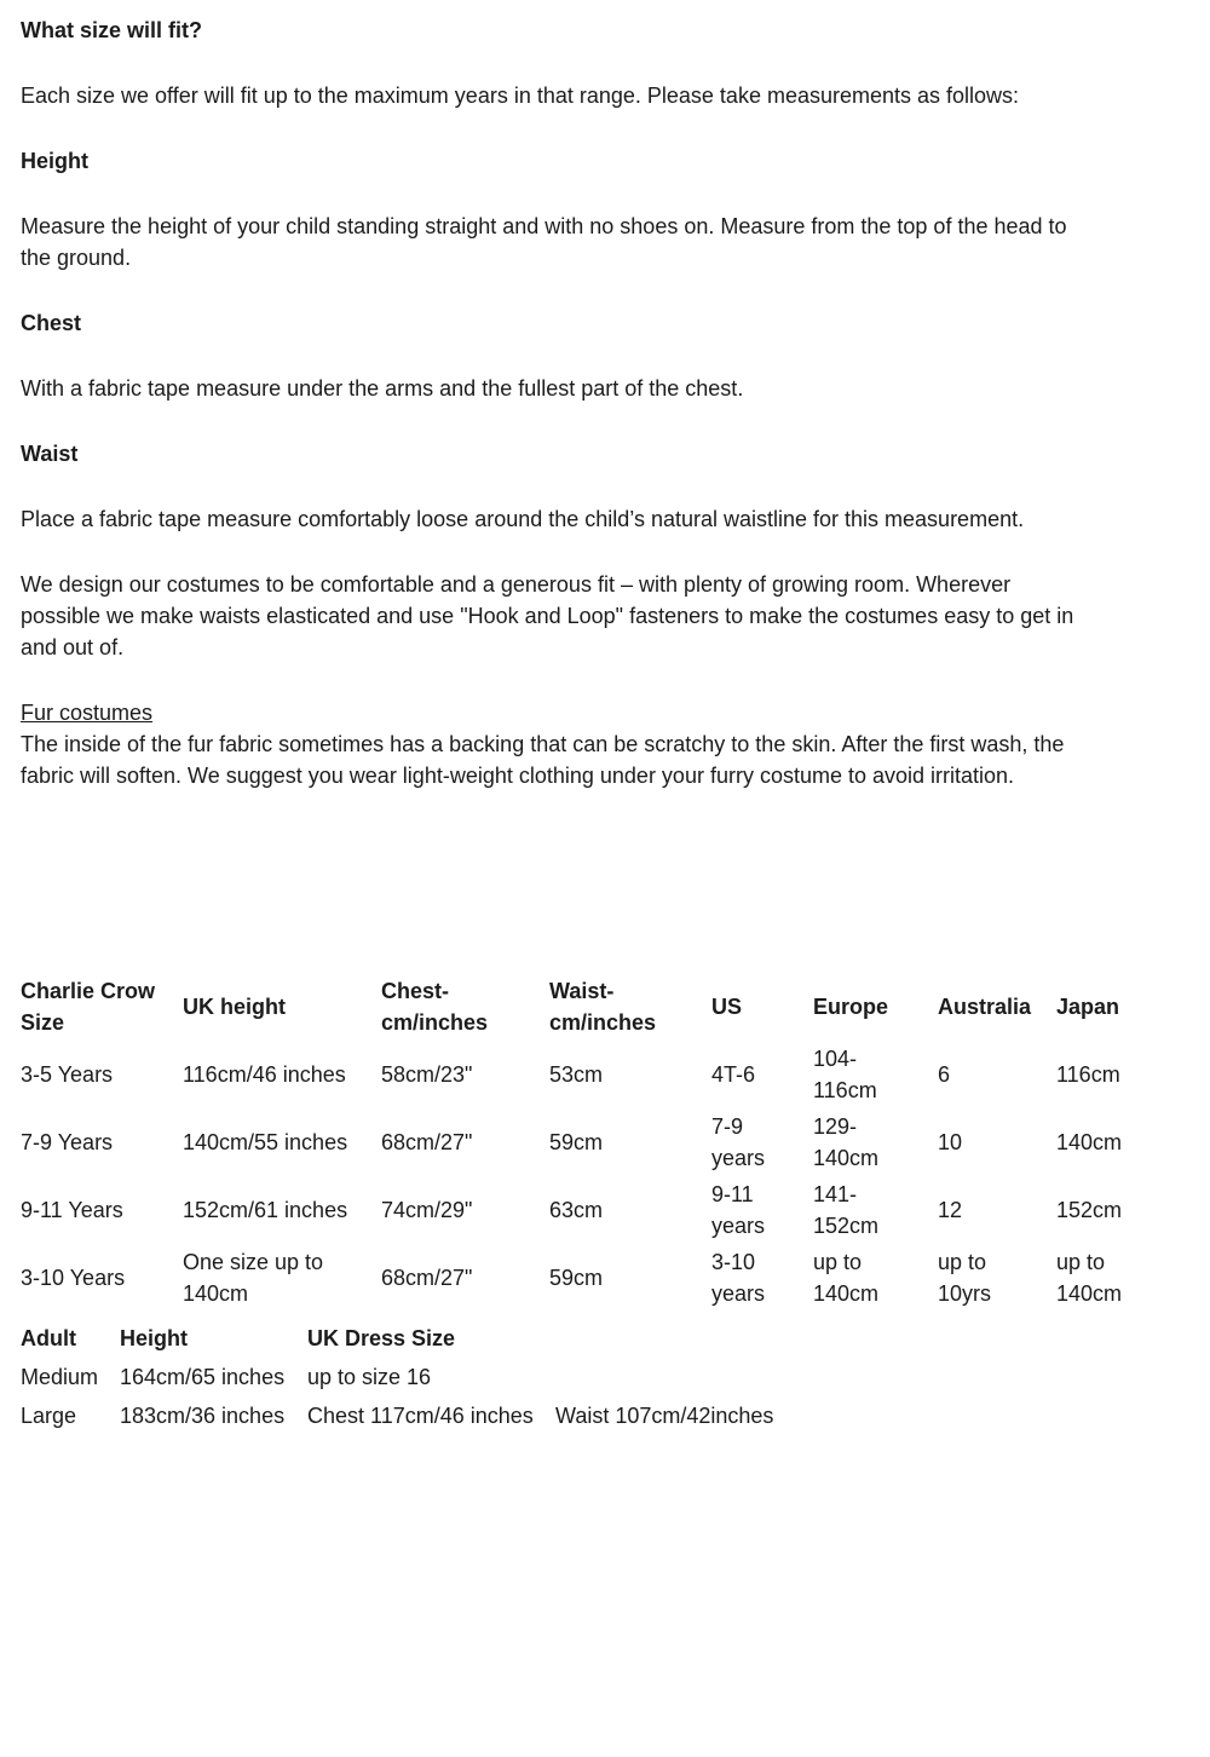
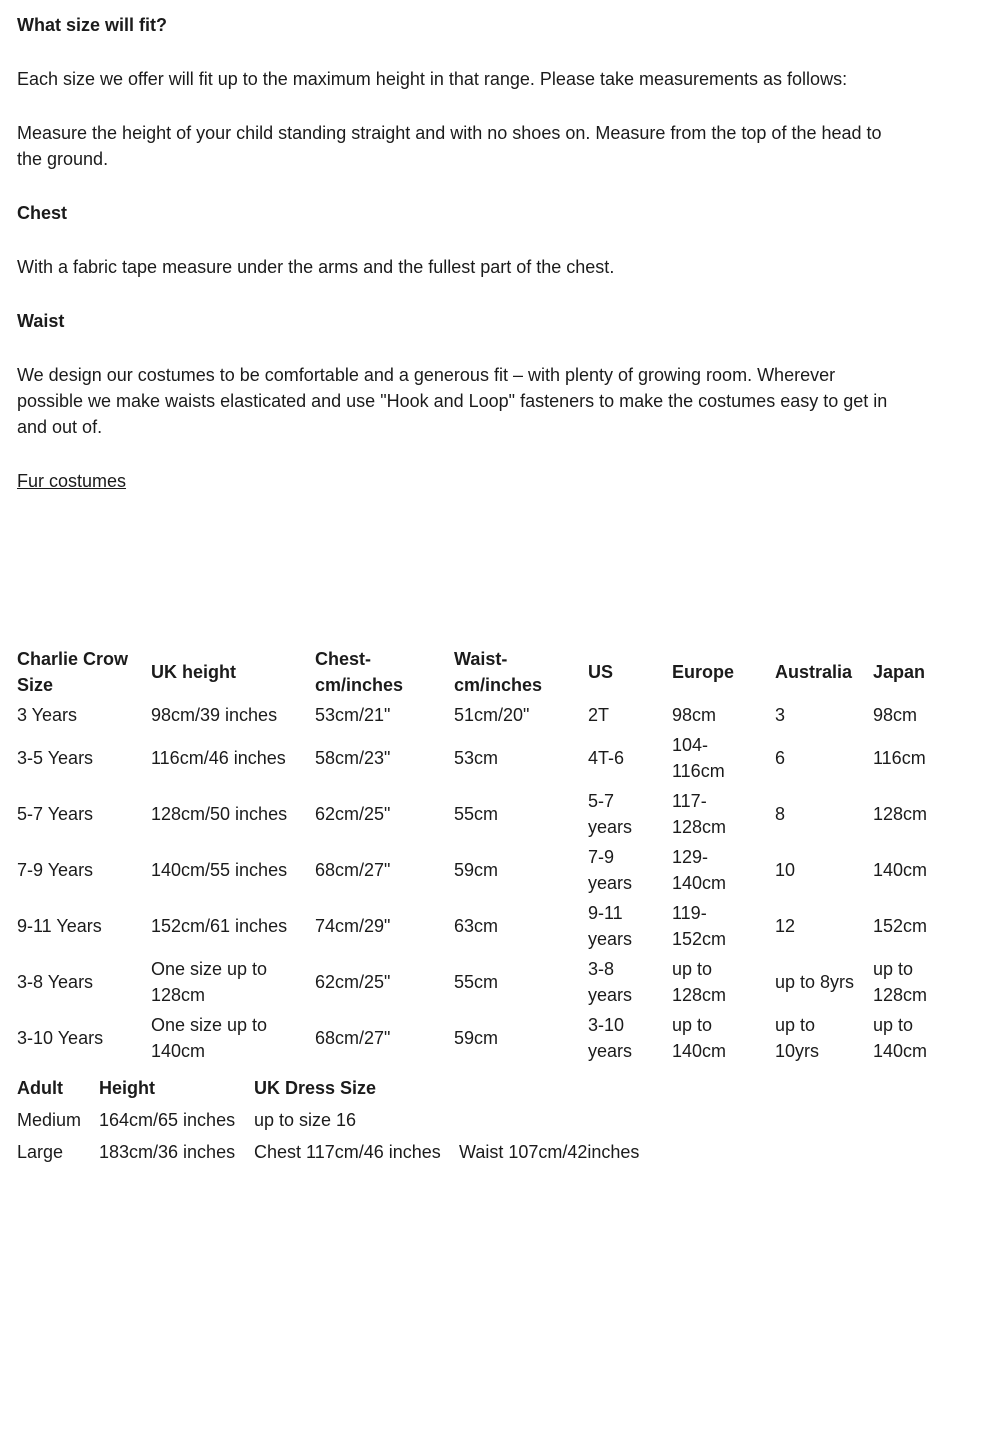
  What size will fit?
- Each size we offer will fit up to the maximum years in that range. Please take measurements as follows:
+ Each size we offer will fit up to the maximum height in that range. Please take measurements as follows:
- Height
  Measure the height of your child standing straight and with no shoes on. Measure from the top of the head to
  the ground.
  Chest
  With a fabric tape measure under the arms and the fullest part of the chest.
  Waist
- Place a fabric tape measure comfortably loose around the child’s natural waistline for this measurement.
  We design our costumes to be comfortable and a generous fit – with plenty of growing room. Wherever
  possible we make waists elasticated and use "Hook and Loop" fasteners to make the costumes easy to get in
  and out of.
  Fur costumes
- The inside of the fur fabric sometimes has a backing that can be scratchy to the skin. After the first wash, the
- fabric will soften. We suggest you wear light-weight clothing under your furry costume to avoid irritation.
  Charlie Crow Size	UK height	Chest- cm/inches	Waist- cm/inches	US	Europe	Australia	Japan
+ 3 Years	98cm/39 inches	53cm/21"	51cm/20"	2T	98cm	3	98cm
  3-5 Years	116cm/46 inches	58cm/23"	53cm	4T-6	104- 116cm	6	116cm
+ 5-7 Years	128cm/50 inches	62cm/25"	55cm	5-7 years	117- 128cm	8	128cm
  7-9 Years	140cm/55 inches	68cm/27"	59cm	7-9 years	129- 140cm	10	140cm
- 9-11 Years	152cm/61 inches	74cm/29"	63cm	9-11 years	141- 152cm	12	152cm
+ 9-11 Years	152cm/61 inches	74cm/29"	63cm	9-11 years	119- 152cm	12	152cm
+ 3-8 Years	One size up to 128cm	62cm/25"	55cm	3-8 years	up to 128cm	up to 8yrs	up to 128cm
  3-10 Years	One size up to 140cm	68cm/27"	59cm	3-10 years	up to 140cm	up to 10yrs	up to 140cm
  Adult	Height	UK Dress Size
  Medium	164cm/65 inches	up to size 16
  Large	183cm/36 inches	Chest 117cm/46 inches	Waist 107cm/42inches
